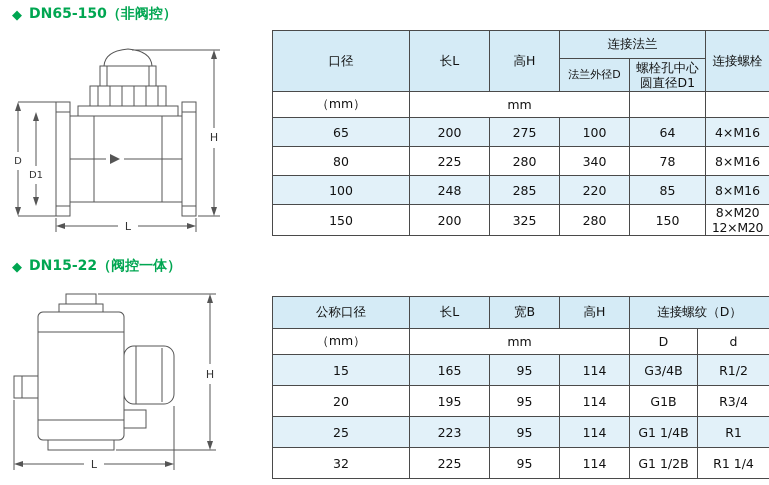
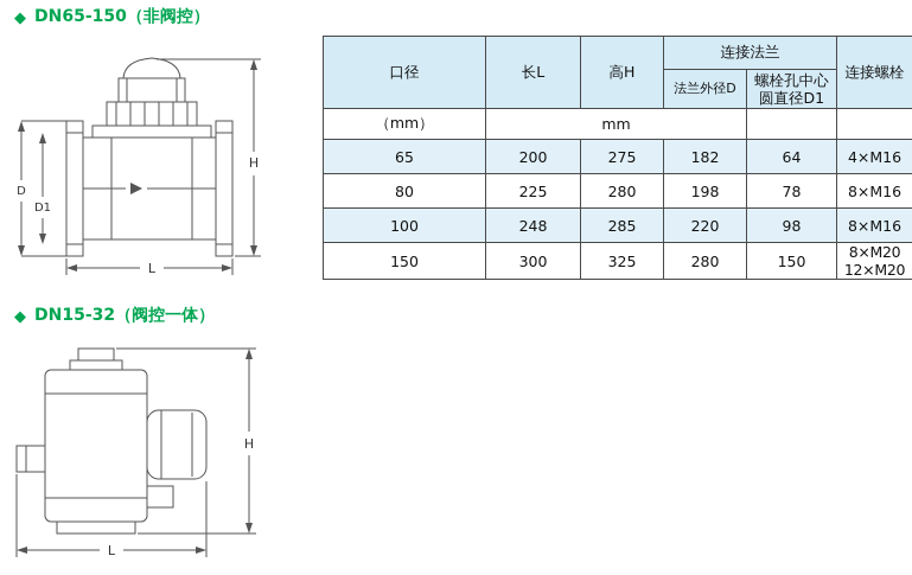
  ◆
  DN65-150（非阀控）
  D
  D1
  H
  L
  口径	长L	高H	连接法兰	连接螺栓
  法兰外径D	螺栓孔中心 圆直径D1
  （mm）	mm
- 65	200	275	100	64	4×M16
+ 65	200	275	182	64	4×M16
- 80	225	280	340	78	8×M16
+ 80	225	280	198	78	8×M16
- 100	248	285	220	85	8×M16
+ 100	248	285	220	98	8×M16
- 150	200	325	280	150	8×M20 12×M20
+ 150	300	325	280	150	8×M20 12×M20
  ◆
- DN15-22（阀控一体）
+ DN15-32（阀控一体）
  H
  L
- 公称口径	长L	宽B	高H	连接螺纹（D）
- （mm）	mm	D	d
- 15	165	95	114	G3/4B	R1/2
- 20	195	95	114	G1B	R3/4
- 25	223	95	114	G1 1/4B	R1
- 32	225	95	114	G1 1/2B	R1 1/4
